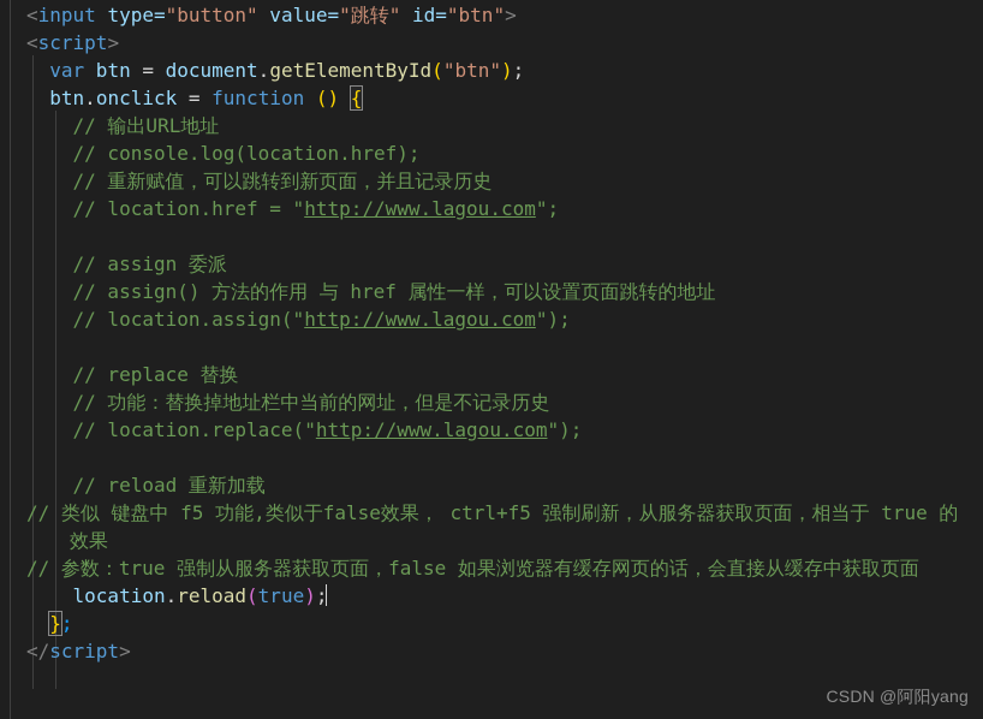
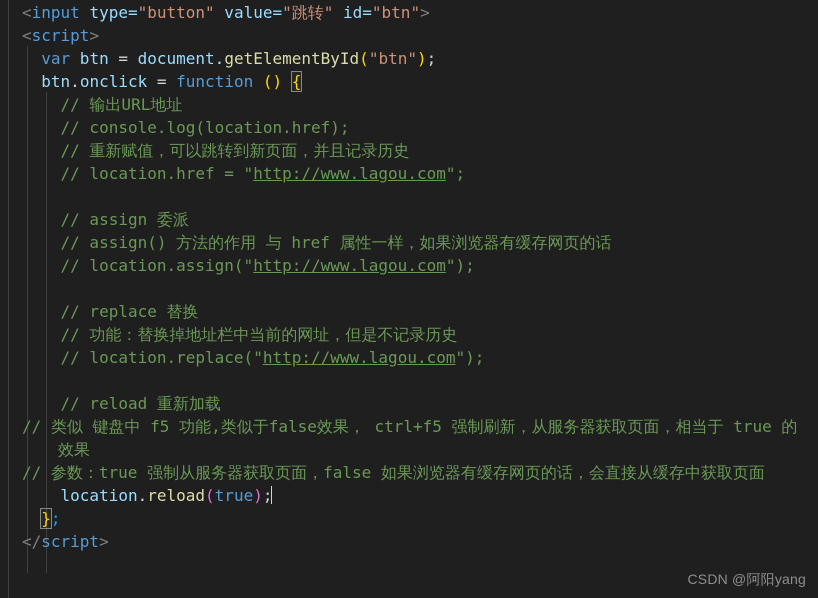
  <input type="button" value="跳转" id="btn">
  <script>
  var btn = document.getElementById("btn");
  btn.onclick = function () {
  // 输出URL地址
  // console.log(location.href);
  // 重新赋值，可以跳转到新页面，并且记录历史
  // location.href = "http://www.lagou.com";
  // assign 委派
- // assign() 方法的作用 与 href 属性一样，可以设置页面跳转的地址
+ // assign() 方法的作用 与 href 属性一样，如果浏览器有缓存网页的话
  // location.assign("http://www.lagou.com");
  // replace 替换
  // 功能：替换掉地址栏中当前的网址，但是不记录历史
  // location.replace("http://www.lagou.com");
  // reload 重新加载
  // 类似 键盘中 f5 功能,类似于false效果， ctrl+f5 强制刷新，从服务器获取页面，相当于 true 的效果
  // 参数：true 强制从服务器获取页面，false 如果浏览器有缓存网页的话，会直接从缓存中获取页面
  location.reload(true);
  };
  </script>
  CSDN @阿阳yang
